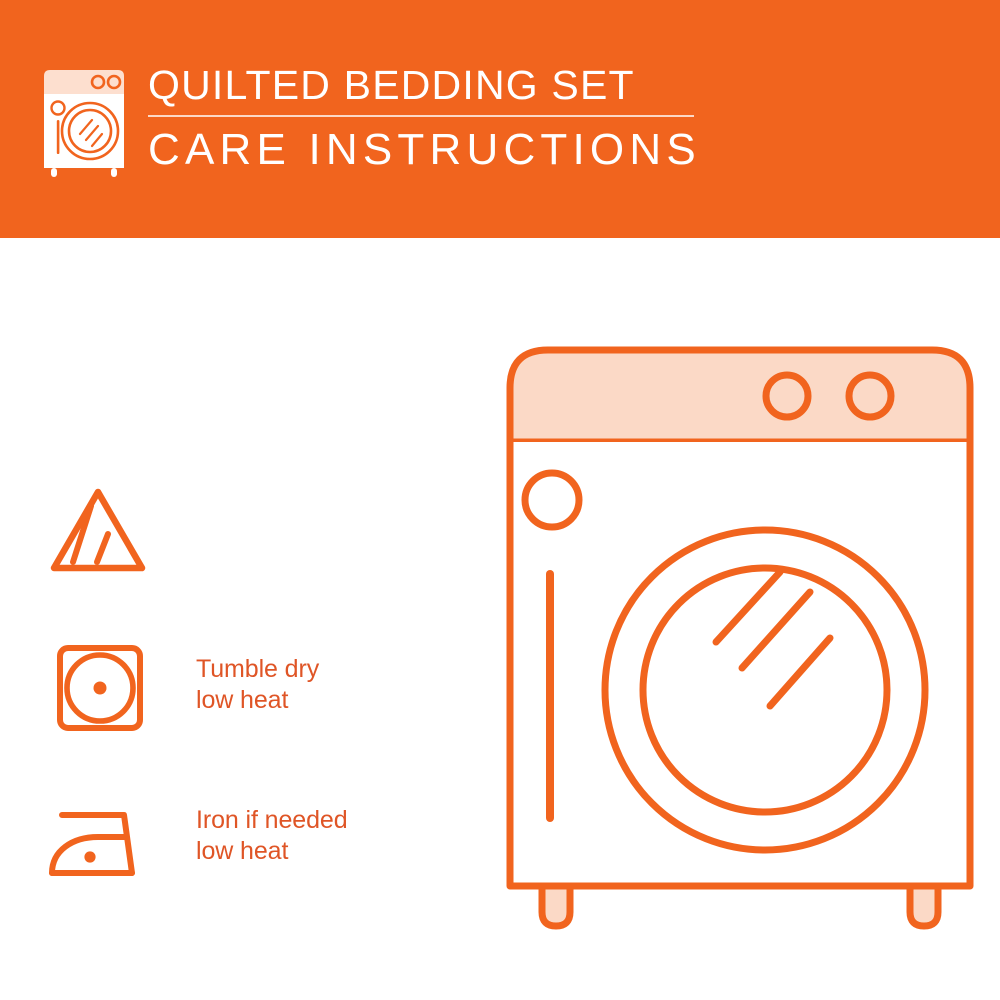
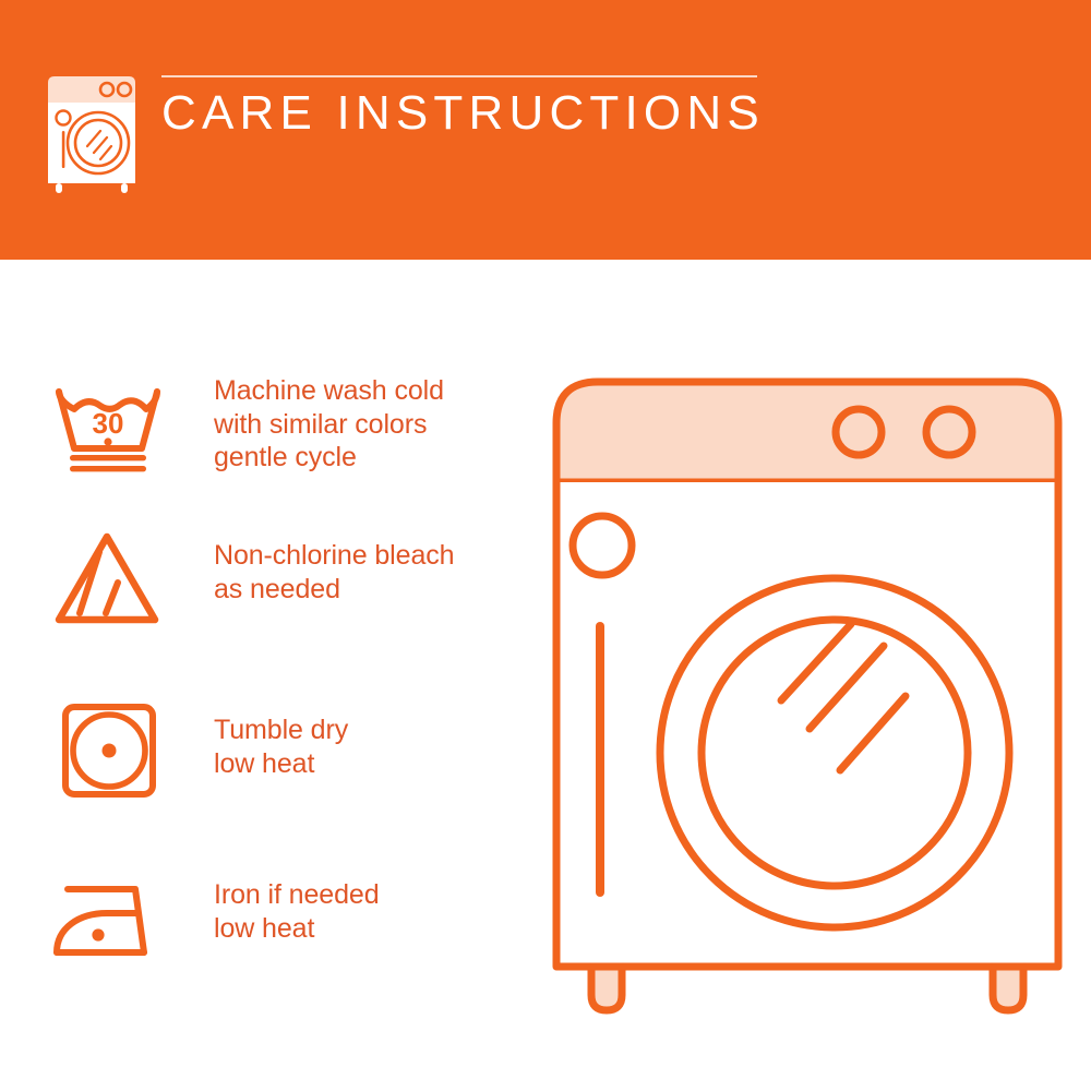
- QUILTED BEDDING SET
  CARE INSTRUCTIONS
+ 30
+ Machine wash cold
+ with similar colors
+ gentle cycle
+ Non-chlorine bleach
+ as needed
  Tumble dry
  low heat
  Iron if needed
  low heat
